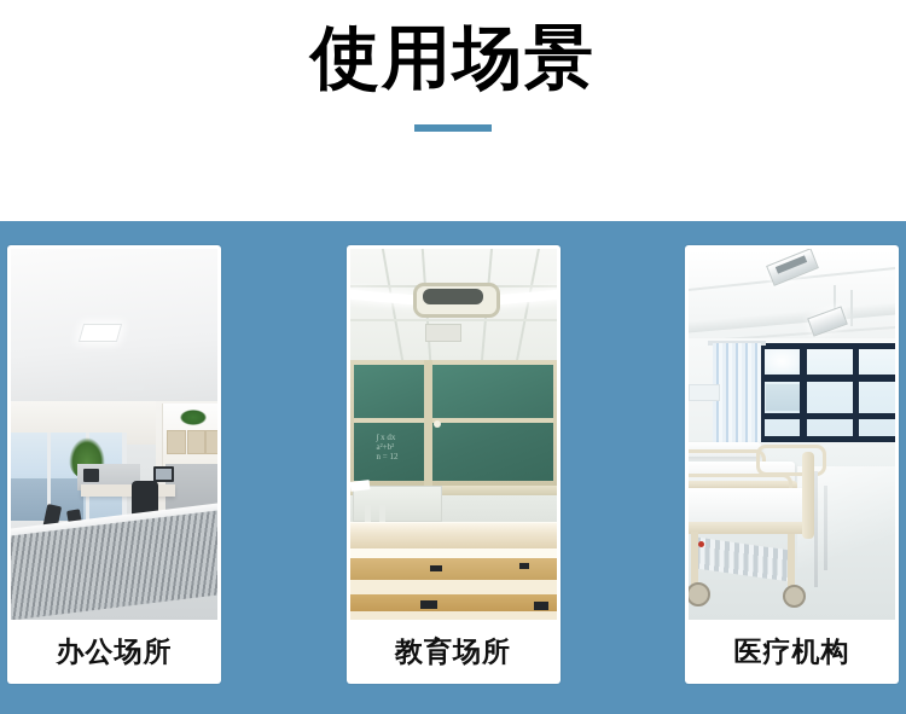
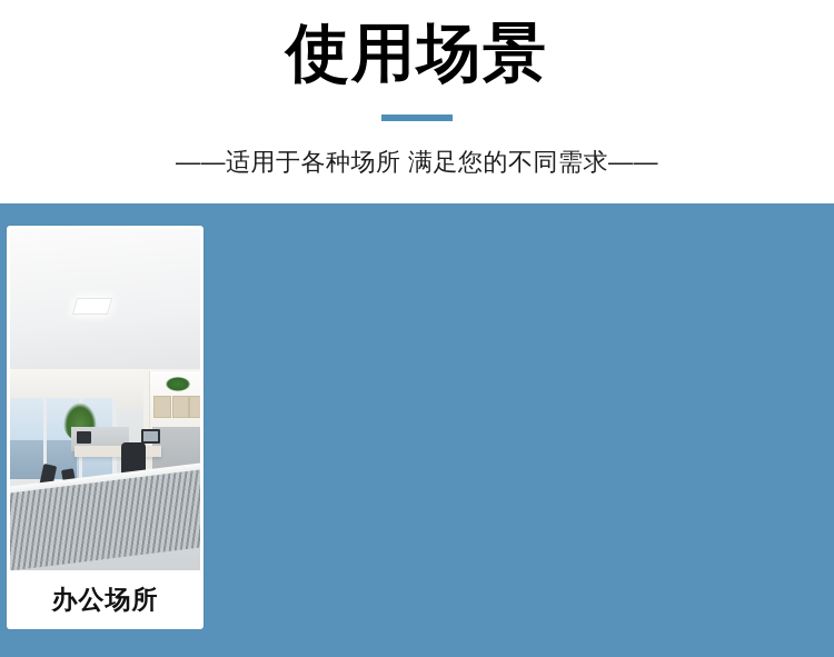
  使用场景
+ ——适用于各种场所 满足您的不同需求——
  办公场所
- ∫ x dx
- a²+b²
- n = 12
- 教育场所
- 医疗机构
